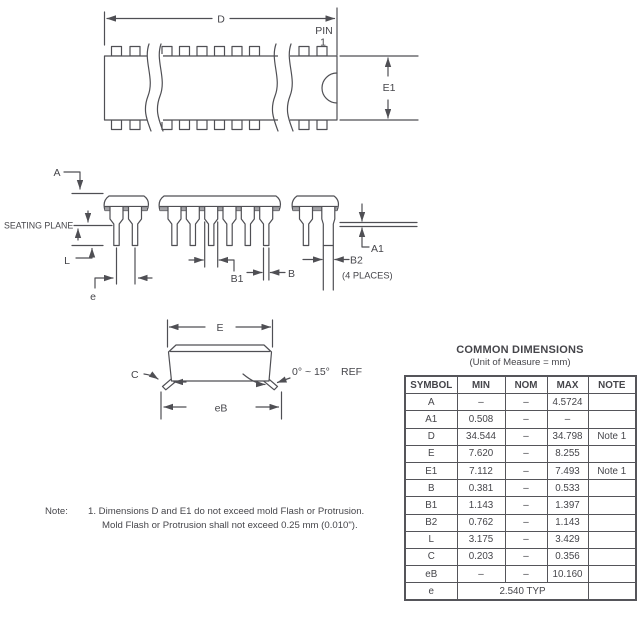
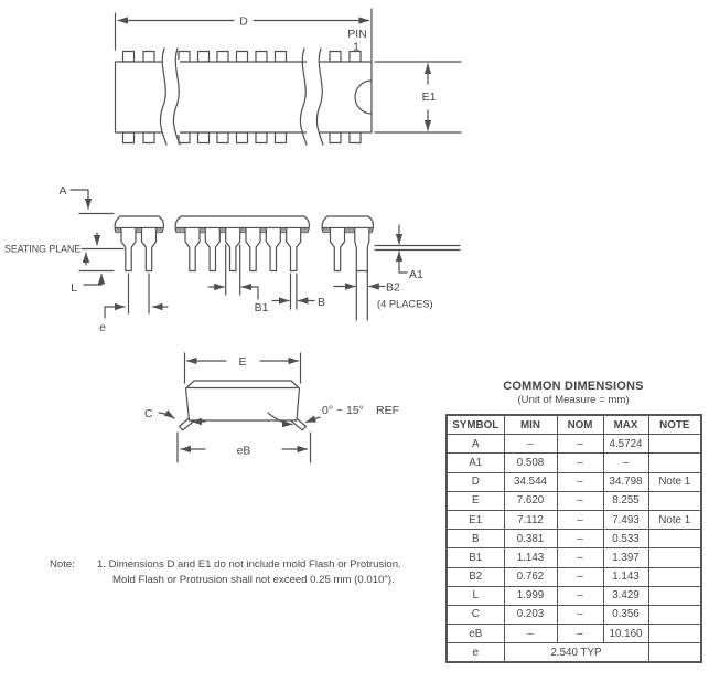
  D
  PIN
  1
  E1
  A
  SEATING PLANE
  L
  e
  B1
  B
  A1
  B2
  (4 PLACES)
  E
  C
  0° ~ 15°
  REF
  eB
  Note:
- 1. Dimensions D and E1 do not exceed mold Flash or Protrusion.
+ 1. Dimensions D and E1 do not include mold Flash or Protrusion.
  Mold Flash or Protrusion shall not exceed 0.25 mm (0.010").
  COMMON DIMENSIONS
  (Unit of Measure = mm)
  SYMBOL	MIN	NOM	MAX	NOTE
  A	–	–	4.5724
  A1	0.508	–	–
  D	34.544	–	34.798	Note 1
  E	7.620	–	8.255
  E1	7.112	–	7.493	Note 1
  B	0.381	–	0.533
  B1	1.143	–	1.397
  B2	0.762	–	1.143
- L	3.175	–	3.429
+ L	1.999	–	3.429
  C	0.203	–	0.356
  eB	–	–	10.160
  e	2.540 TYP
